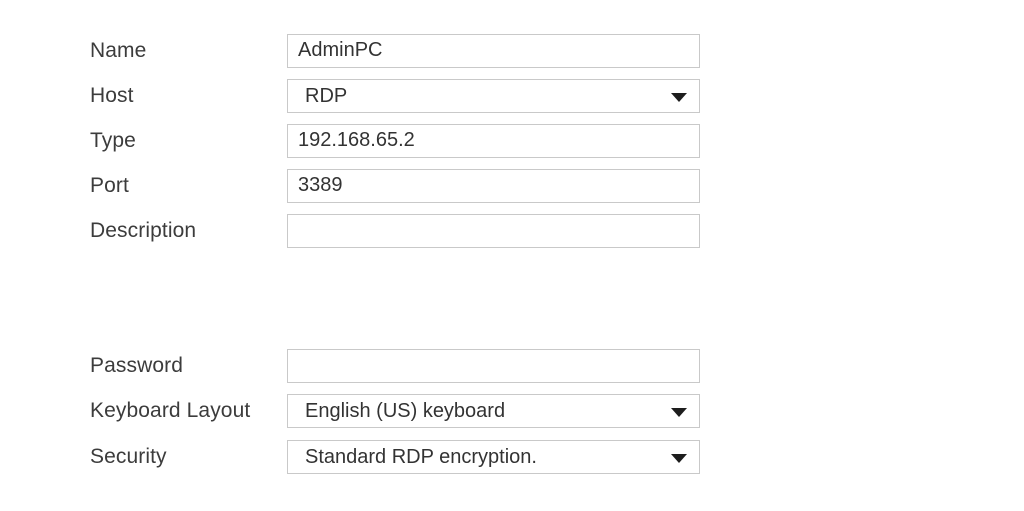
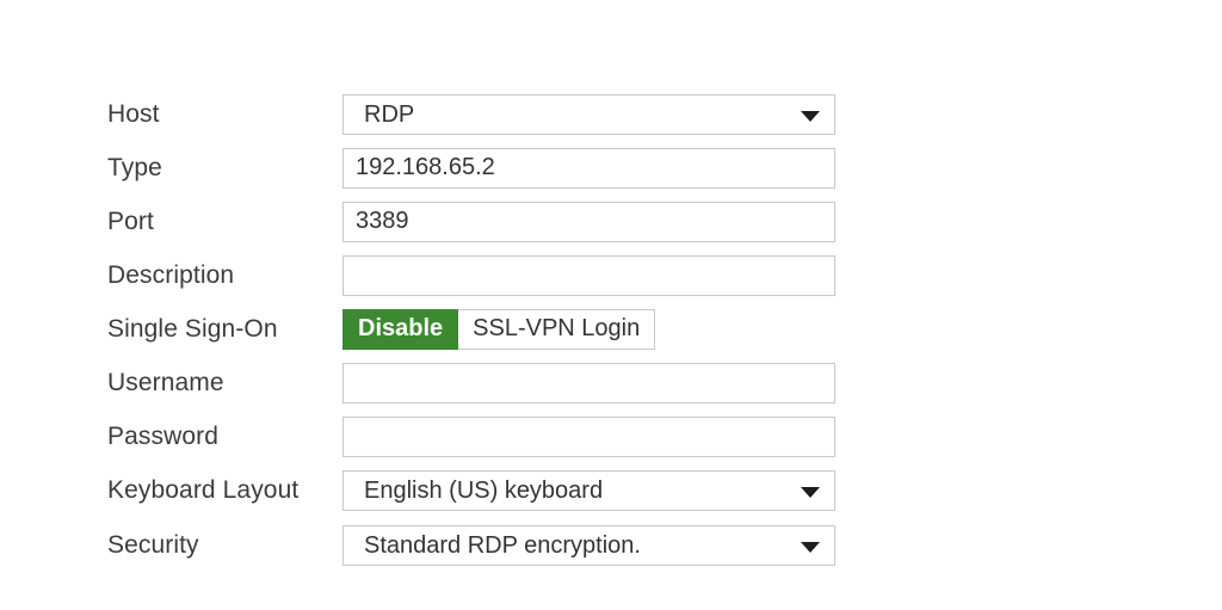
- Name
- AdminPC
  Host
  RDP
  Type
  192.168.65.2
  Port
  3389
  Description
+ Single Sign-On
+ Disable
+ SSL-VPN Login
+ Username
  Password
  Keyboard Layout
  English (US) keyboard
  Security
  Standard RDP encryption.
